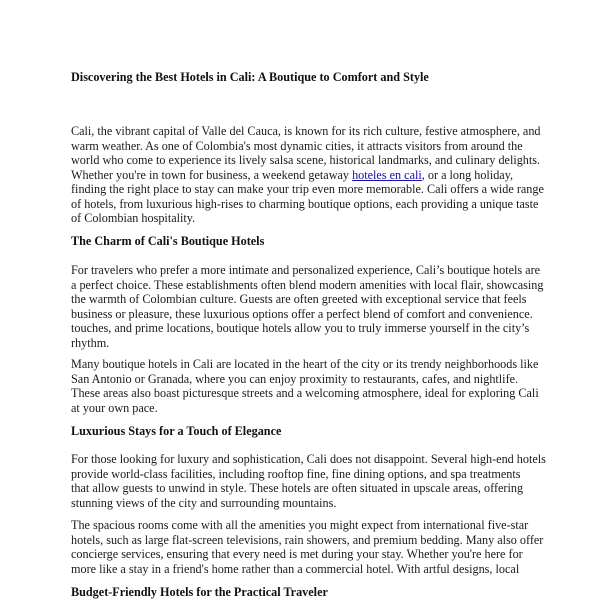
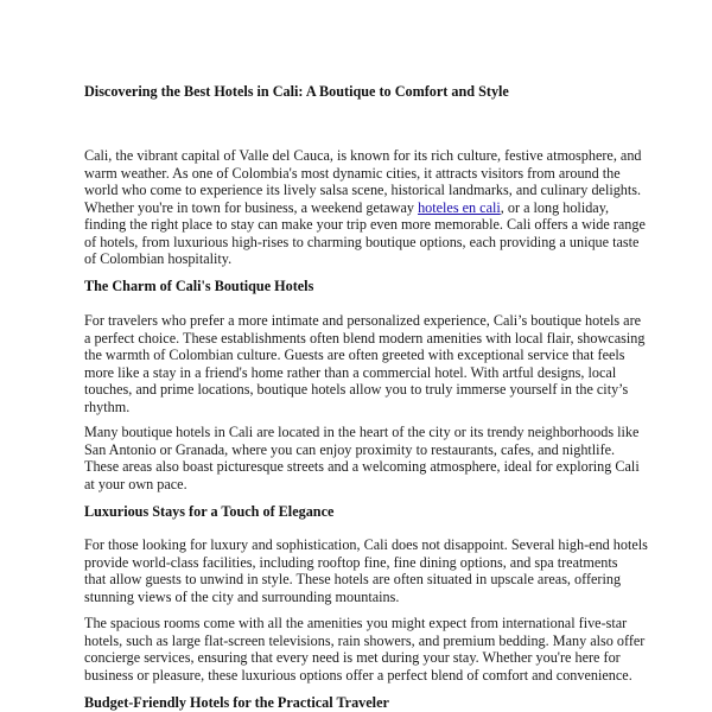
  Discovering the Best Hotels in Cali: A Boutique to Comfort and Style
  Cali, the vibrant capital of Valle del Cauca, is known for its rich culture, festive atmosphere, and
  warm weather. As one of Colombia's most dynamic cities, it attracts visitors from around the
  world who come to experience its lively salsa scene, historical landmarks, and culinary delights.
  Whether you're in town for business, a weekend getaway hoteles en cali, or a long holiday,
  finding the right place to stay can make your trip even more memorable. Cali offers a wide range
  of hotels, from luxurious high-rises to charming boutique options, each providing a unique taste
  of Colombian hospitality.
  The Charm of Cali's Boutique Hotels
  For travelers who prefer a more intimate and personalized experience, Cali’s boutique hotels are
  a perfect choice. These establishments often blend modern amenities with local flair, showcasing
  the warmth of Colombian culture. Guests are often greeted with exceptional service that feels
- business or pleasure, these luxurious options offer a perfect blend of comfort and convenience.
+ more like a stay in a friend's home rather than a commercial hotel. With artful designs, local
  touches, and prime locations, boutique hotels allow you to truly immerse yourself in the city’s
  rhythm.
  Many boutique hotels in Cali are located in the heart of the city or its trendy neighborhoods like
  San Antonio or Granada, where you can enjoy proximity to restaurants, cafes, and nightlife.
  These areas also boast picturesque streets and a welcoming atmosphere, ideal for exploring Cali
  at your own pace.
  Luxurious Stays for a Touch of Elegance
  For those looking for luxury and sophistication, Cali does not disappoint. Several high-end hotels
  provide world-class facilities, including rooftop fine, fine dining options, and spa treatments
  that allow guests to unwind in style. These hotels are often situated in upscale areas, offering
  stunning views of the city and surrounding mountains.
  The spacious rooms come with all the amenities you might expect from international five-star
  hotels, such as large flat-screen televisions, rain showers, and premium bedding. Many also offer
  concierge services, ensuring that every need is met during your stay. Whether you're here for
- more like a stay in a friend's home rather than a commercial hotel. With artful designs, local
+ business or pleasure, these luxurious options offer a perfect blend of comfort and convenience.
  Budget-Friendly Hotels for the Practical Traveler
